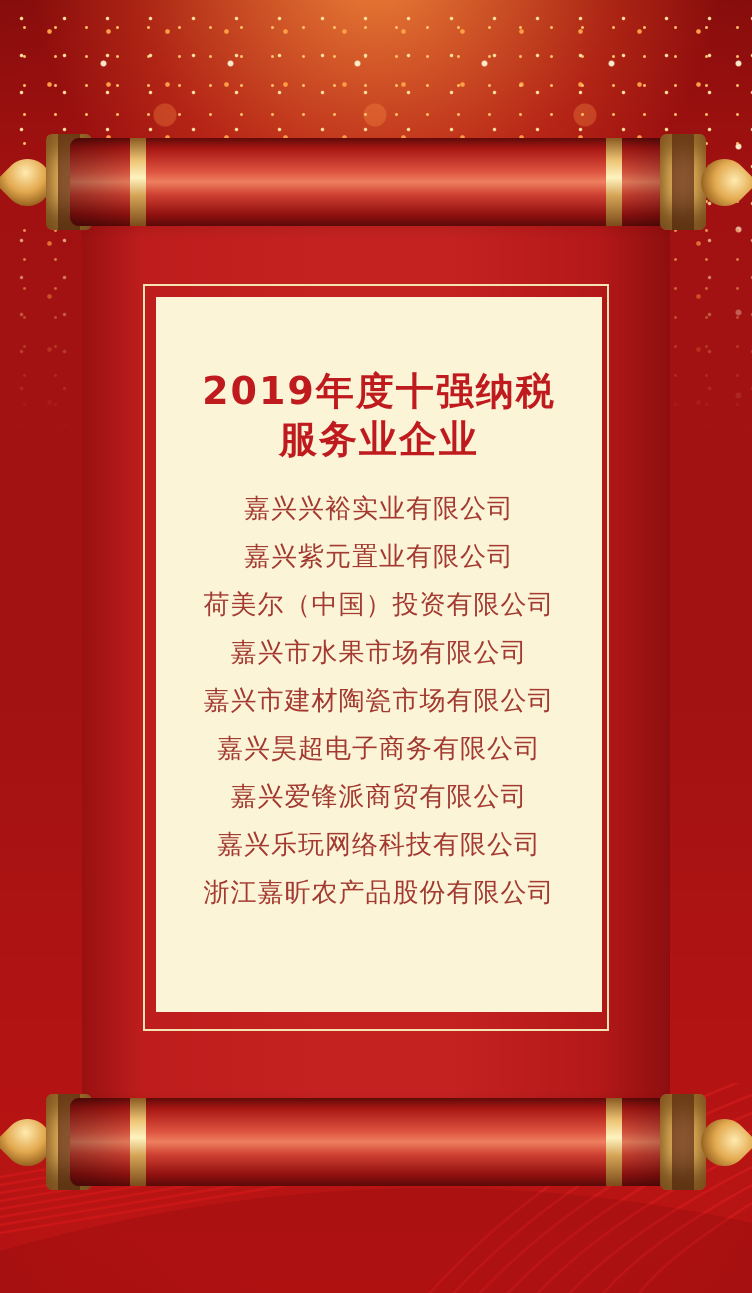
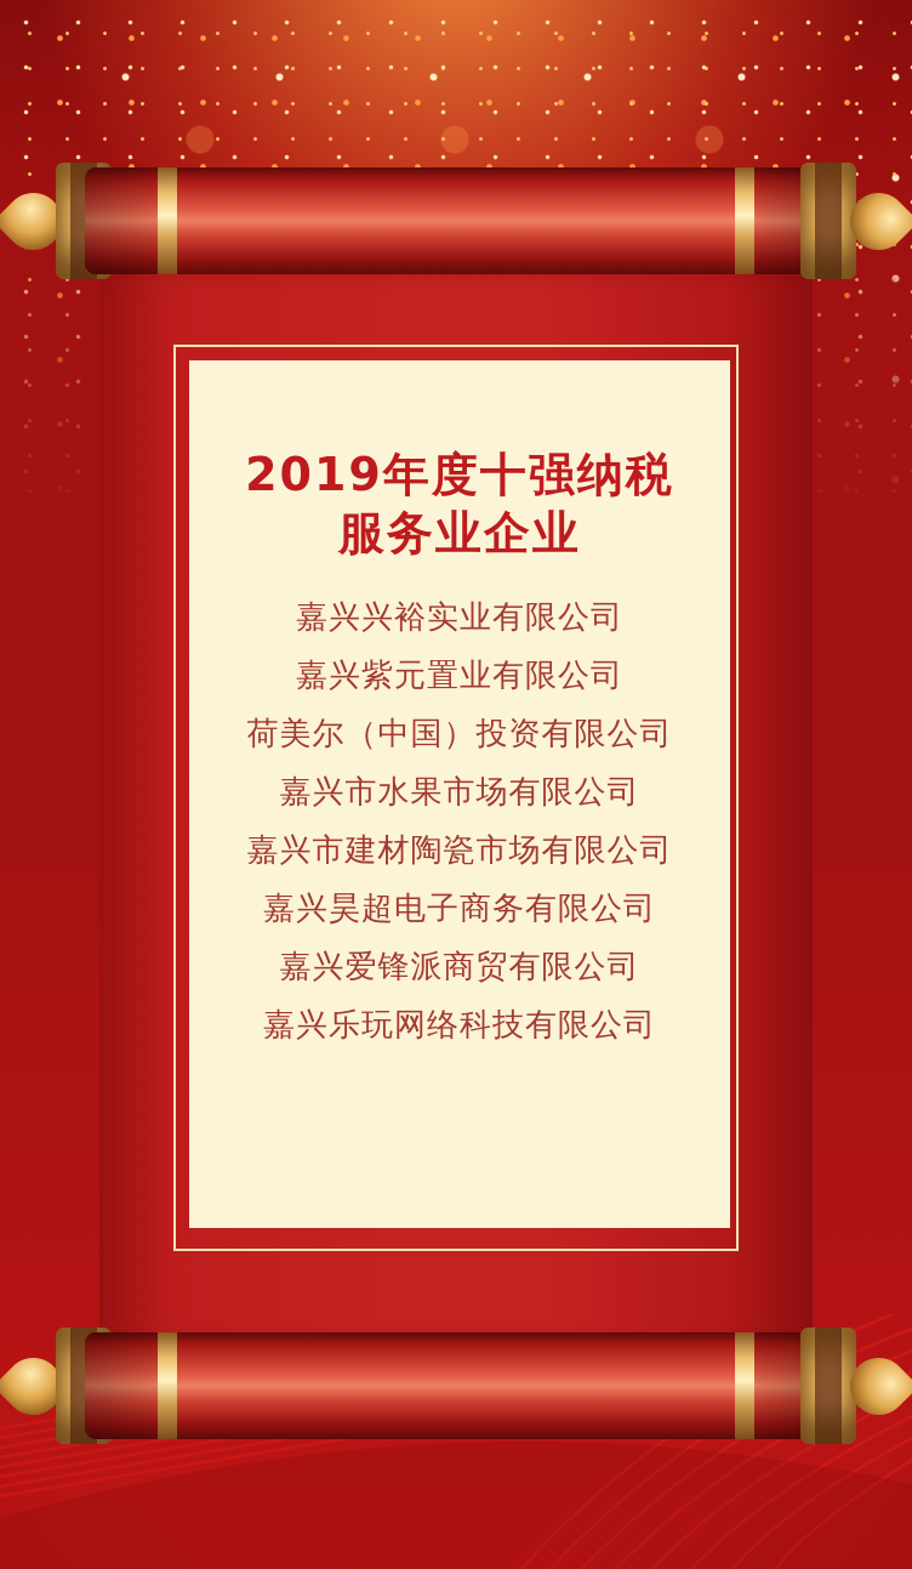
  2019年度十强纳税
  服务业企业
  嘉兴兴裕实业有限公司
  嘉兴紫元置业有限公司
  荷美尔（中国）投资有限公司
  嘉兴市水果市场有限公司
  嘉兴市建材陶瓷市场有限公司
  嘉兴昊超电子商务有限公司
  嘉兴爱锋派商贸有限公司
  嘉兴乐玩网络科技有限公司
- 浙江嘉昕农产品股份有限公司
